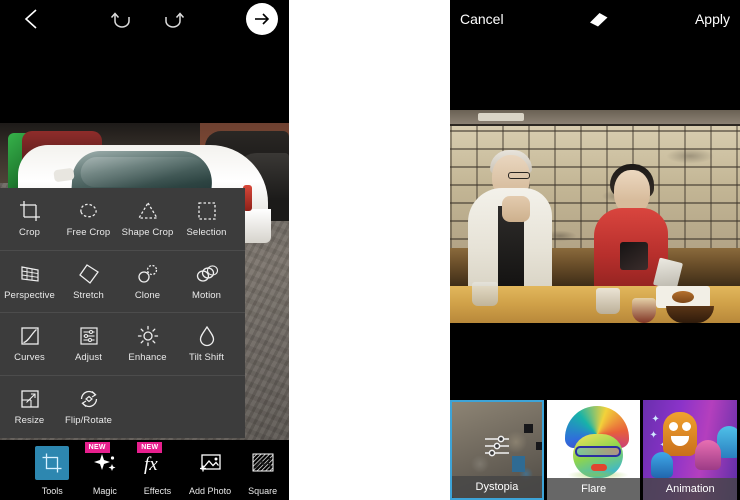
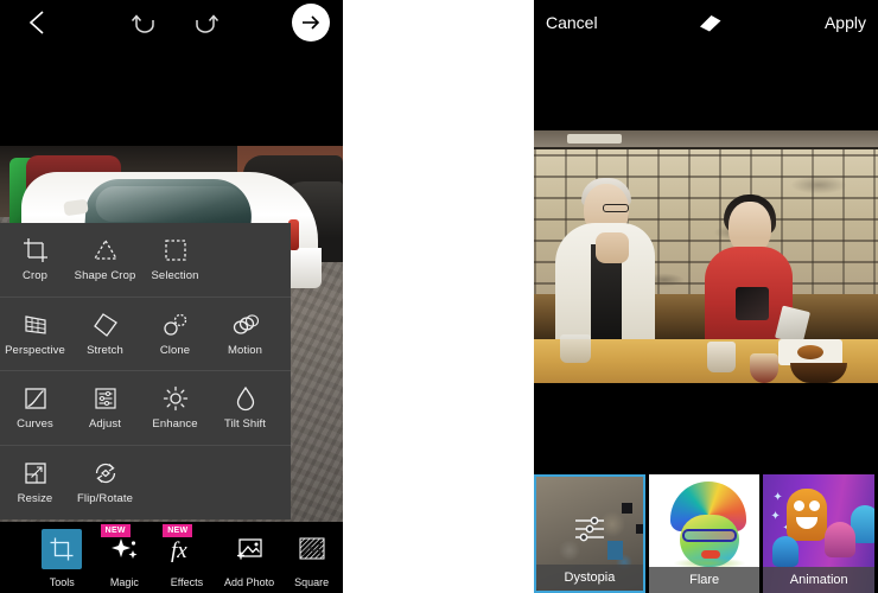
  Crop
- Free Crop
  Shape Crop
  Selection
  Perspective
  Stretch
  Clone
  Motion
  Curves
  Adjust
  Enhance
  Tilt Shift
  Resize
  Flip/Rotate
  Tools
  Magic
  fx
  Effects
  Add Photo
  Square
  Cancel
  Apply
  Dystopia
  Flare
  ✦
  ✦
  Animation
